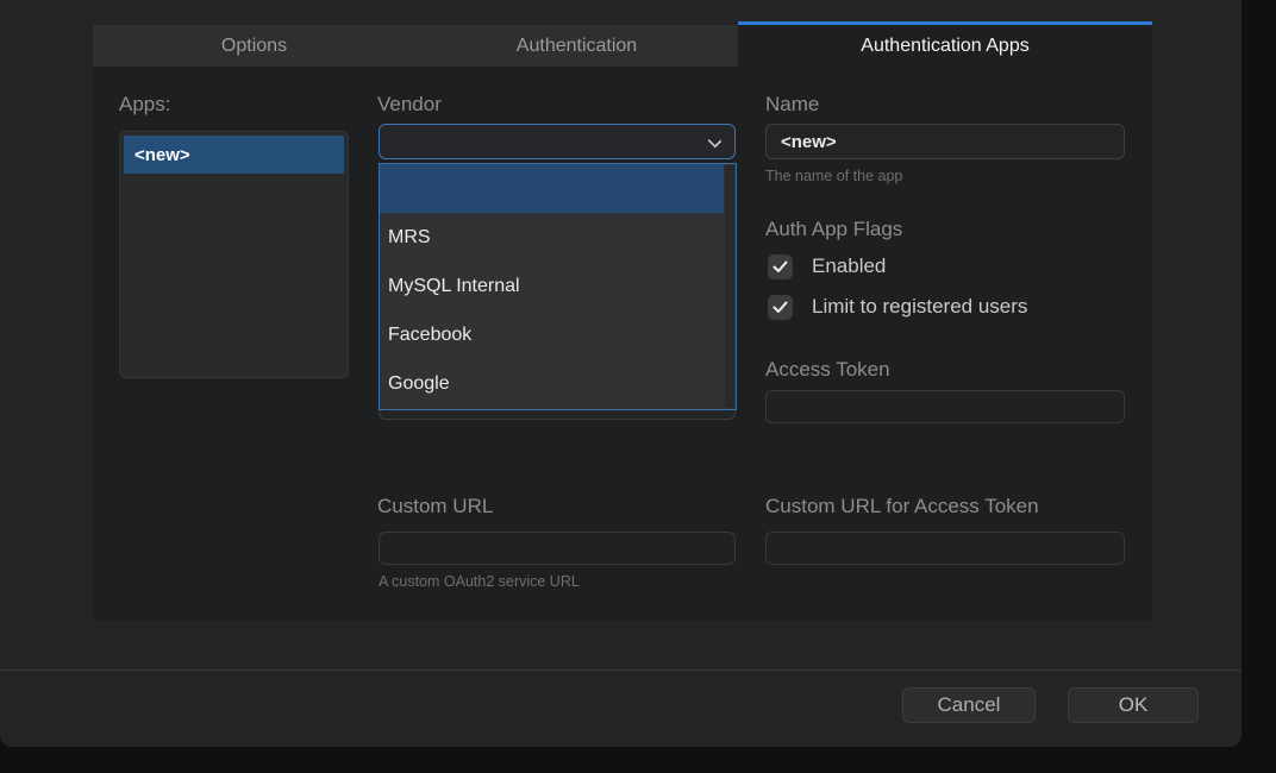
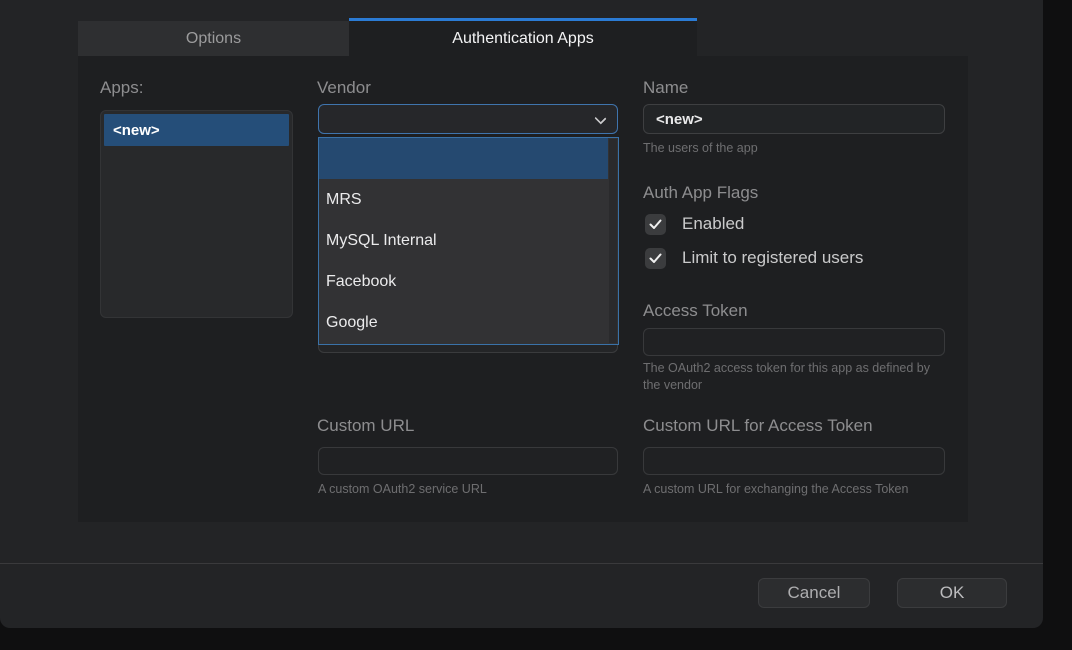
  Options
- Authentication
  Authentication Apps
  Apps:
  <new>
  Vendor
  MRS
  MySQL Internal
  Facebook
  Google
  Custom URL
  A custom OAuth2 service URL
  Name
  <new>
- The name of the app
+ The users of the app
  Auth App Flags
  Enabled
  Limit to registered users
  Access Token
+ The OAuth2 access token for this app as defined by the vendor
  Custom URL for Access Token
+ A custom URL for exchanging the Access Token
  Cancel
  OK
